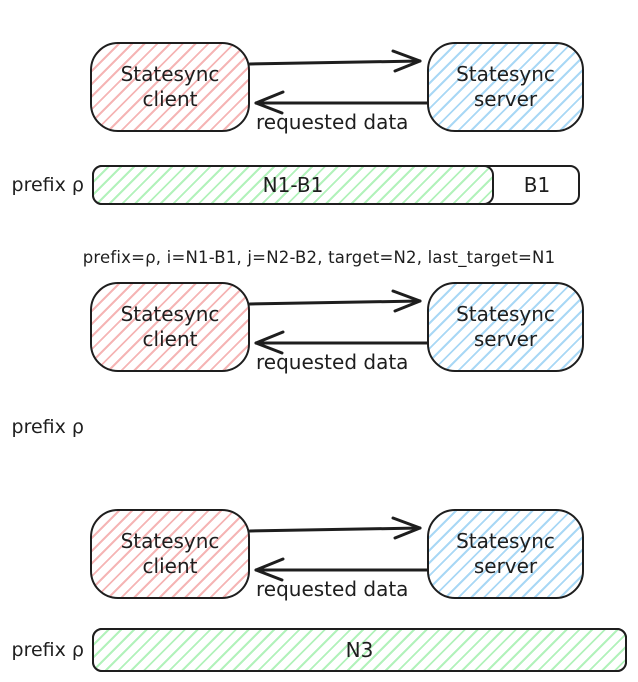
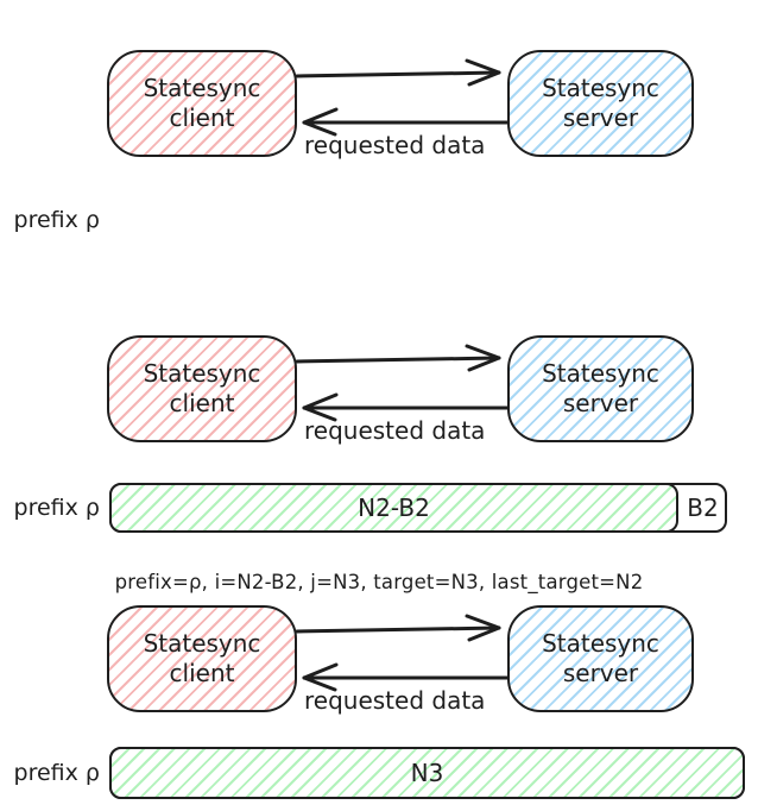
  Statesync client
  Statesync server
  requested dat
  prefix ρ
- N1-B1
- B1
- prefix=ρ, i=N1-B1, j=N2-B2, target=N2, last_target=N1
  Statesync client
  Statesync server
  requested dat
  prefix ρ
+ N2-B2
+ B2
+ prefix=ρ, i=N2-B2, j=N3, target=N3, last_target=N2
  Statesync client
  Statesync server
  requested data
  prefix ρ
  N3
